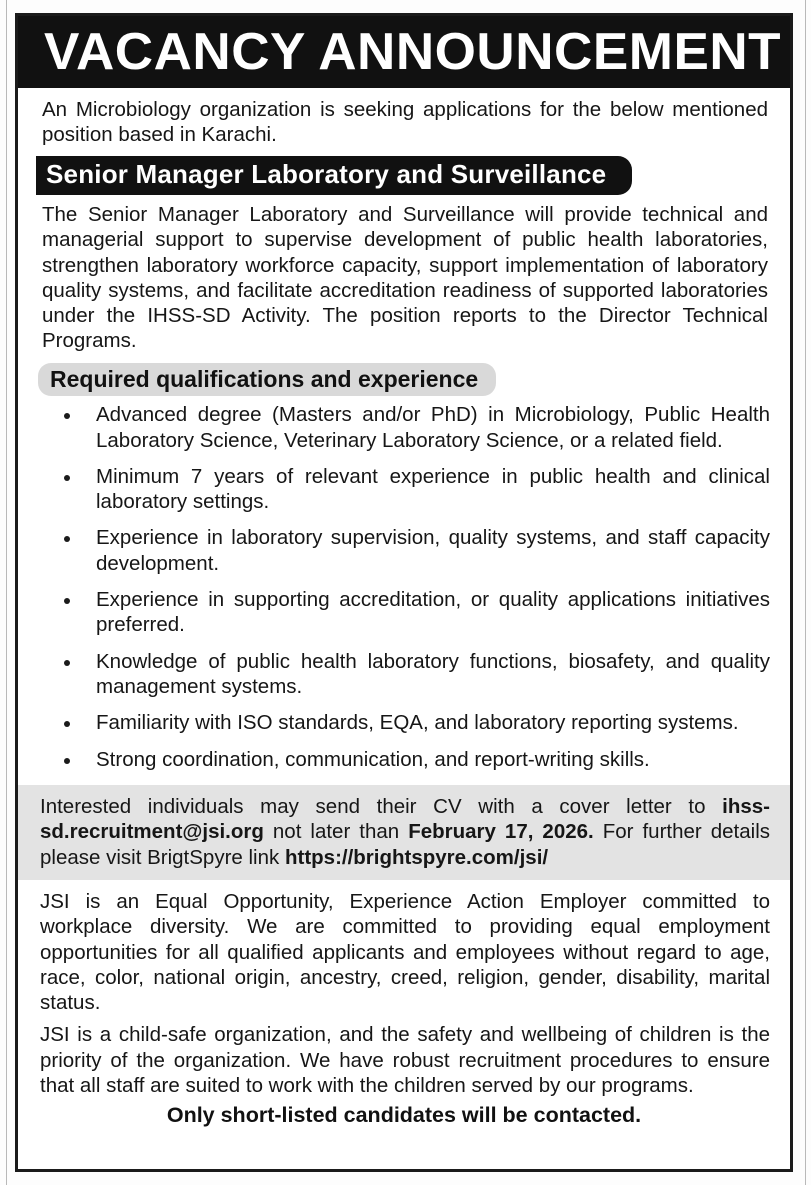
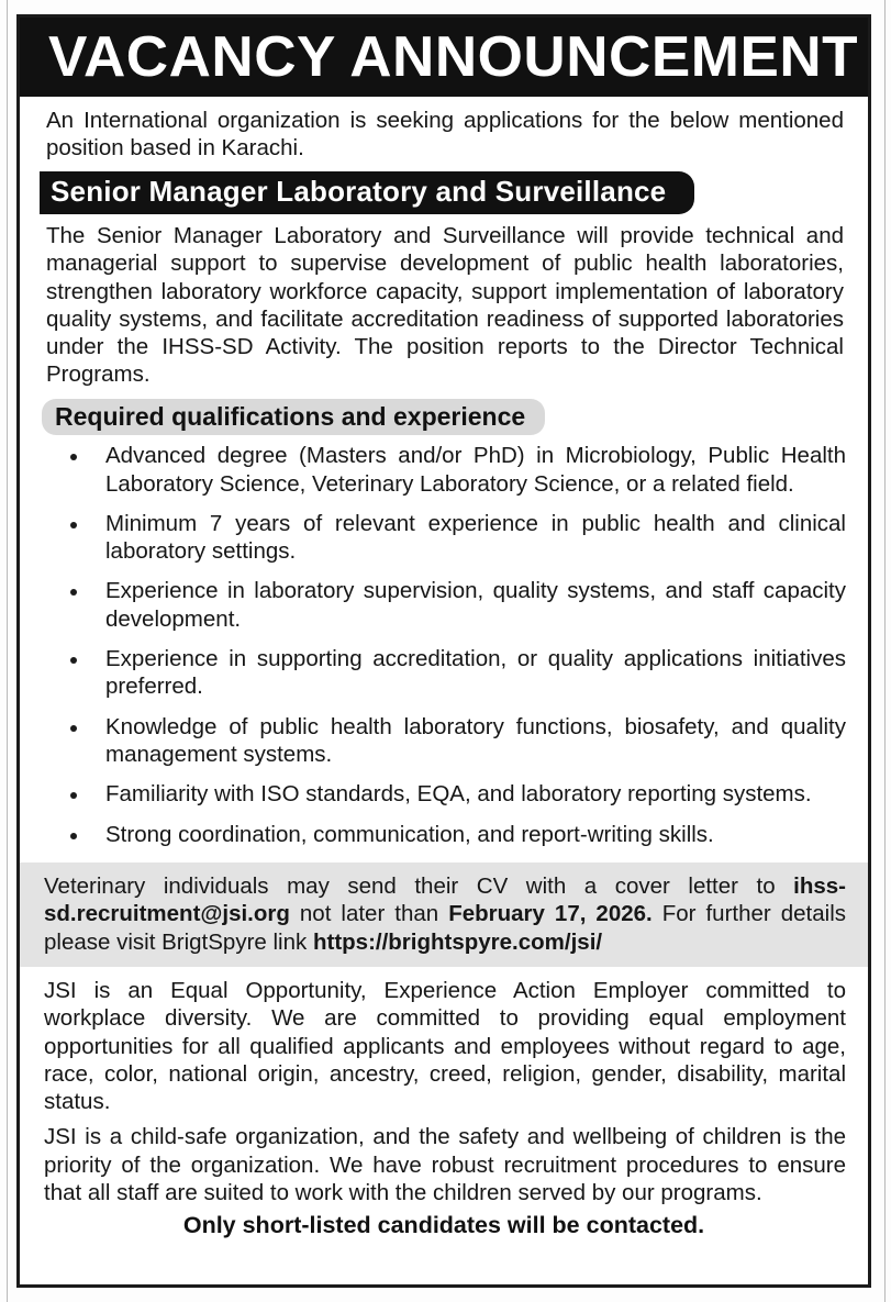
  VACANCY ANNOUNCEMENT
- An Microbiology organization is seeking applications for the below mentioned position based in Karachi.
+ An International organization is seeking applications for the below mentioned position based in Karachi.
  Senior Manager Laboratory and Surveillance
  The Senior Manager Laboratory and Surveillance will provide technical and managerial support to supervise development of public health laboratories, strengthen laboratory workforce capacity, support implementation of laboratory quality systems, and facilitate accreditation readiness of supported laboratories under the IHSS-SD Activity. The position reports to the Director Technical Programs.
  Required qualifications and experience
  Advanced degree (Masters and/or PhD) in Microbiology, Public Health Laboratory Science, Veterinary Laboratory Science, or a related field.
  Minimum 7 years of relevant experience in public health and clinical laboratory settings.
  Experience in laboratory supervision, quality systems, and staff capacity development.
  Experience in supporting accreditation, or quality applications initiatives preferred.
  Knowledge of public health laboratory functions, biosafety, and quality management systems.
  Familiarity with ISO standards, EQA, and laboratory reporting systems.
  Strong coordination, communication, and report-writing skills.
- Interested individuals may send their CV with a cover letter to ihss-sd.recruitment@jsi.org not later than February 17, 2026. For further details please visit BrigtSpyre link https://brightspyre.com/jsi/
+ Veterinary individuals may send their CV with a cover letter to ihss-sd.recruitment@jsi.org not later than February 17, 2026. For further details please visit BrigtSpyre link https://brightspyre.com/jsi/
  JSI is an Equal Opportunity, Experience Action Employer committed to workplace diversity. We are committed to providing equal employment opportunities for all qualified applicants and employees without regard to age, race, color, national origin, ancestry, creed, religion, gender, disability, marital status.
  JSI is a child-safe organization, and the safety and wellbeing of children is the priority of the organization. We have robust recruitment procedures to ensure that all staff are suited to work with the children served by our programs.
  Only short-listed candidates will be contacted.
